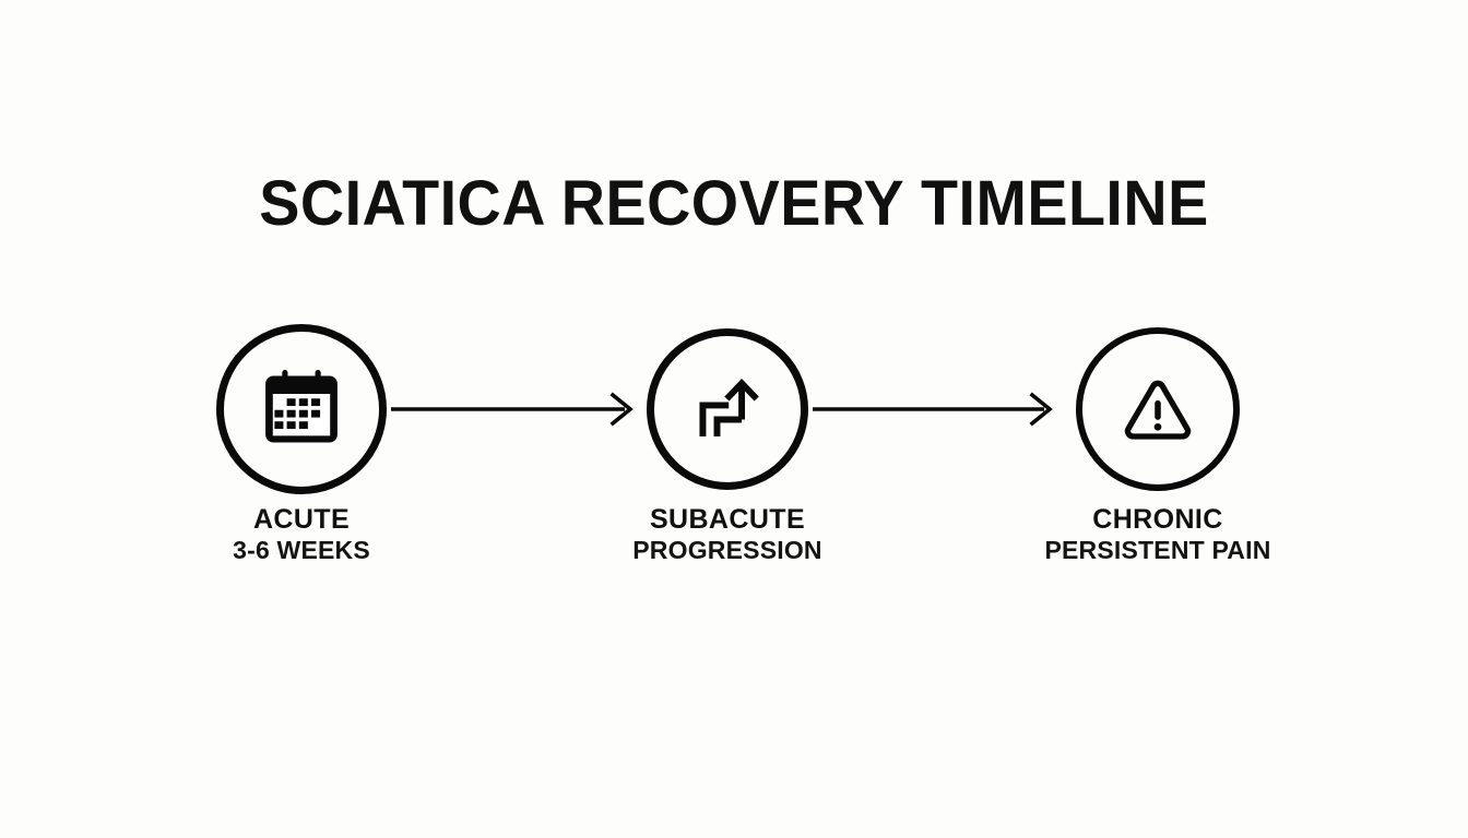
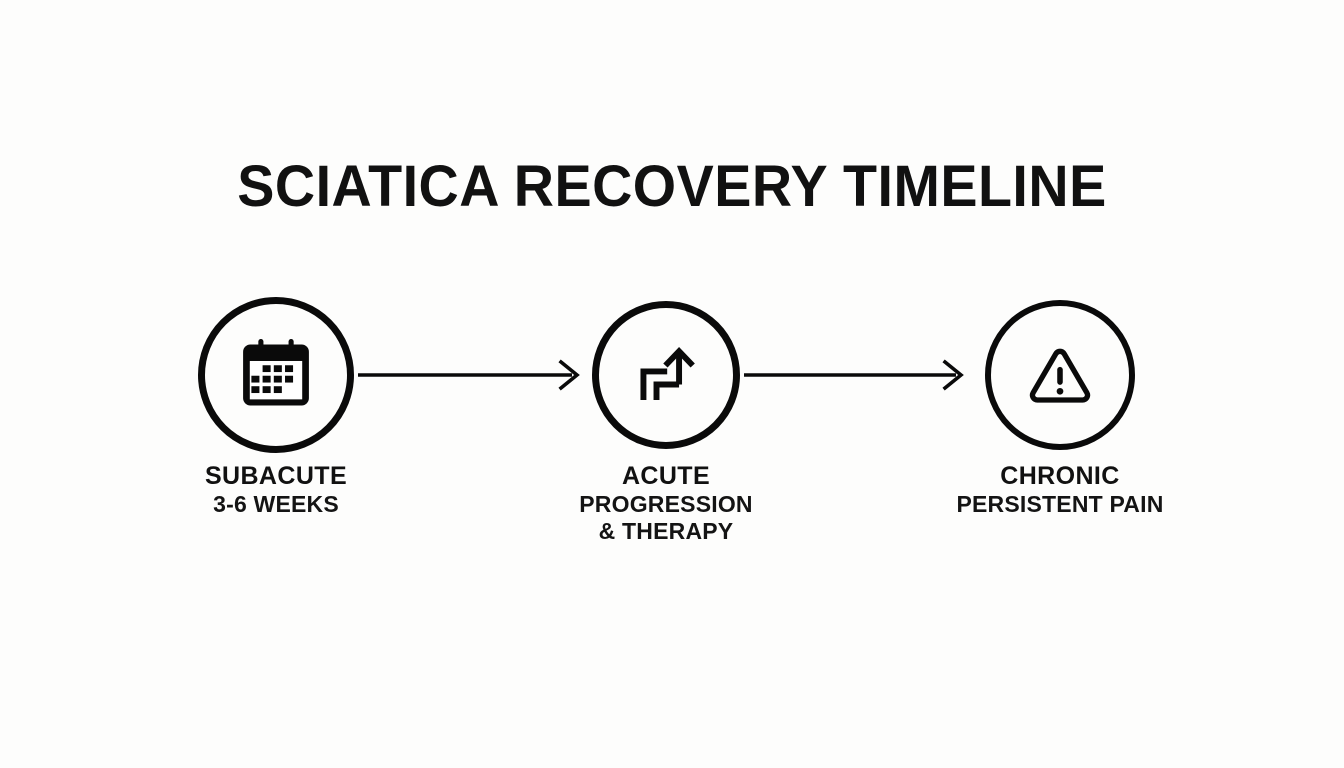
  SCIATICA RECOVERY TIMELINE
- ACUTE
+ SUBACUTE
  3-6 WEEKS
- SUBACUTE
+ ACUTE
  PROGRESSION
+ & THERAPY
  CHRONIC
  PERSISTENT PAIN
